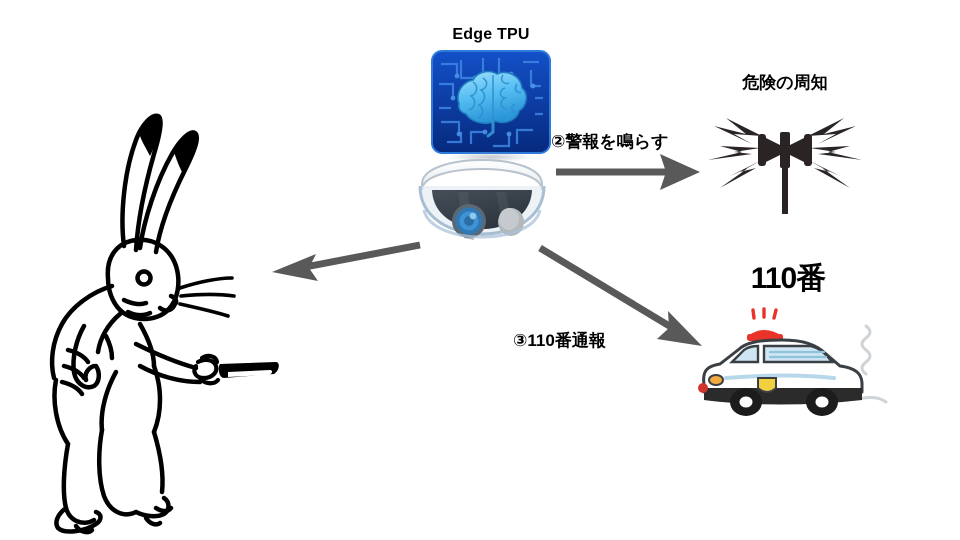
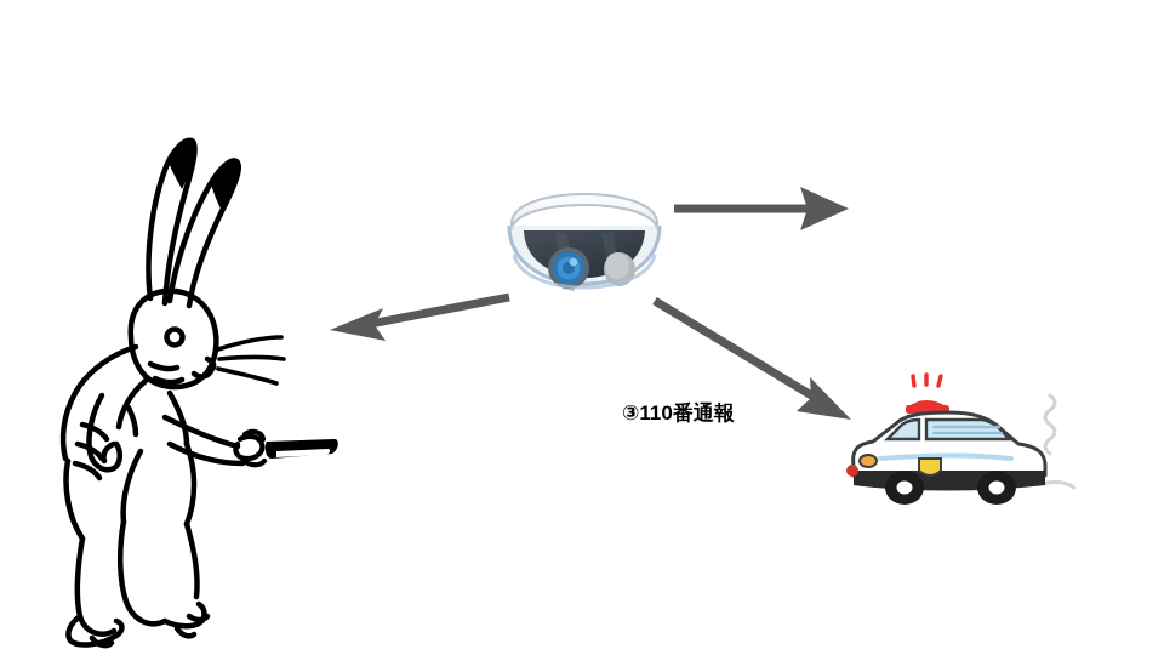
- Edge TPU
- 危険の周知
- 110番
- ②警報を鳴らす
  ③110番通報
